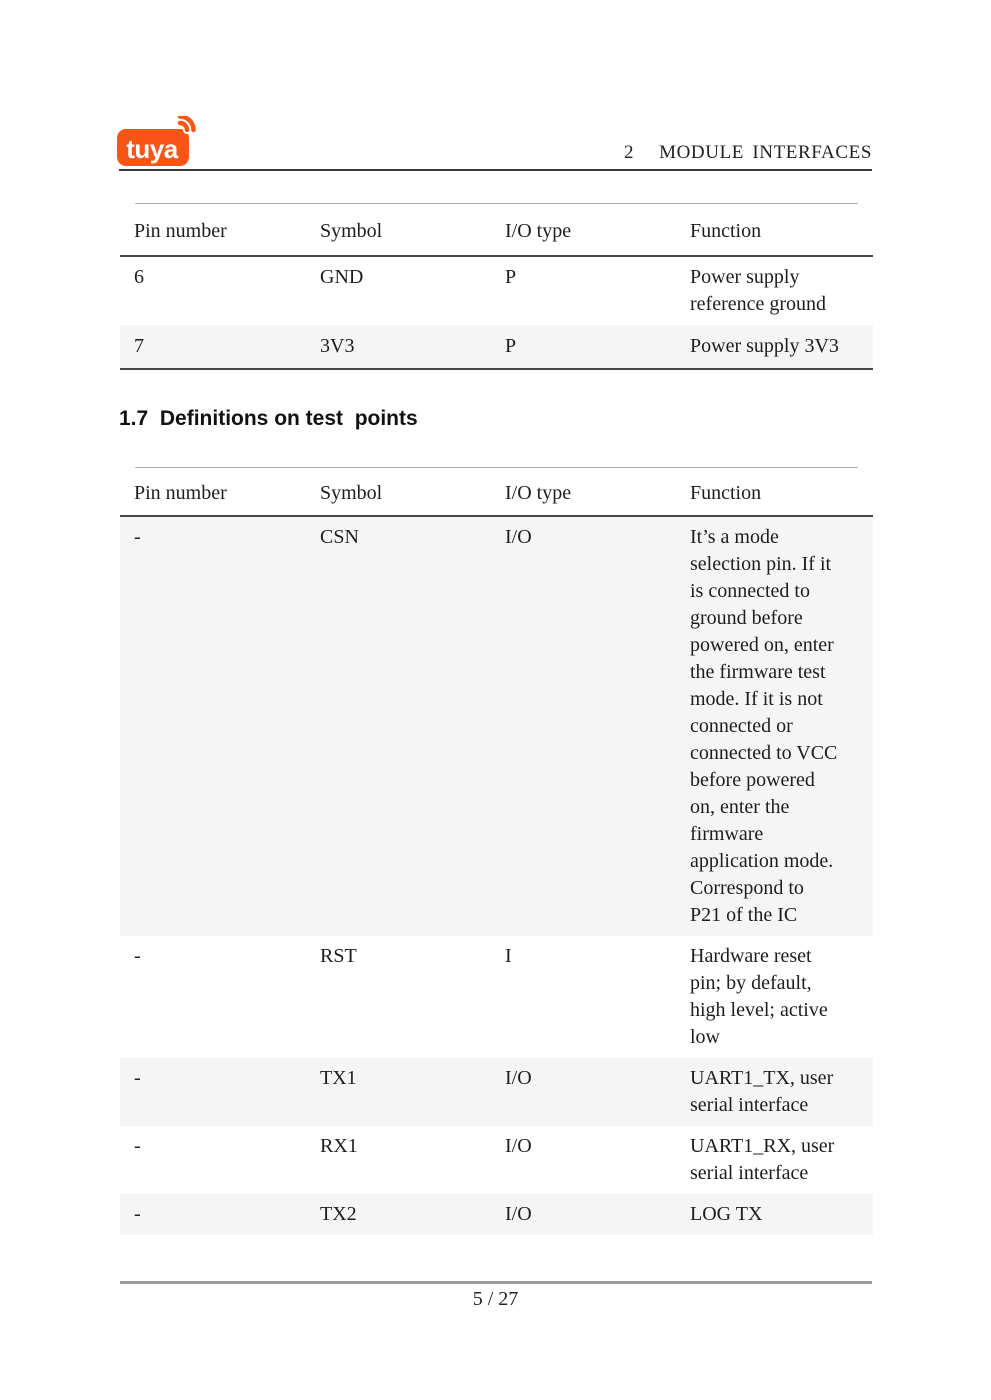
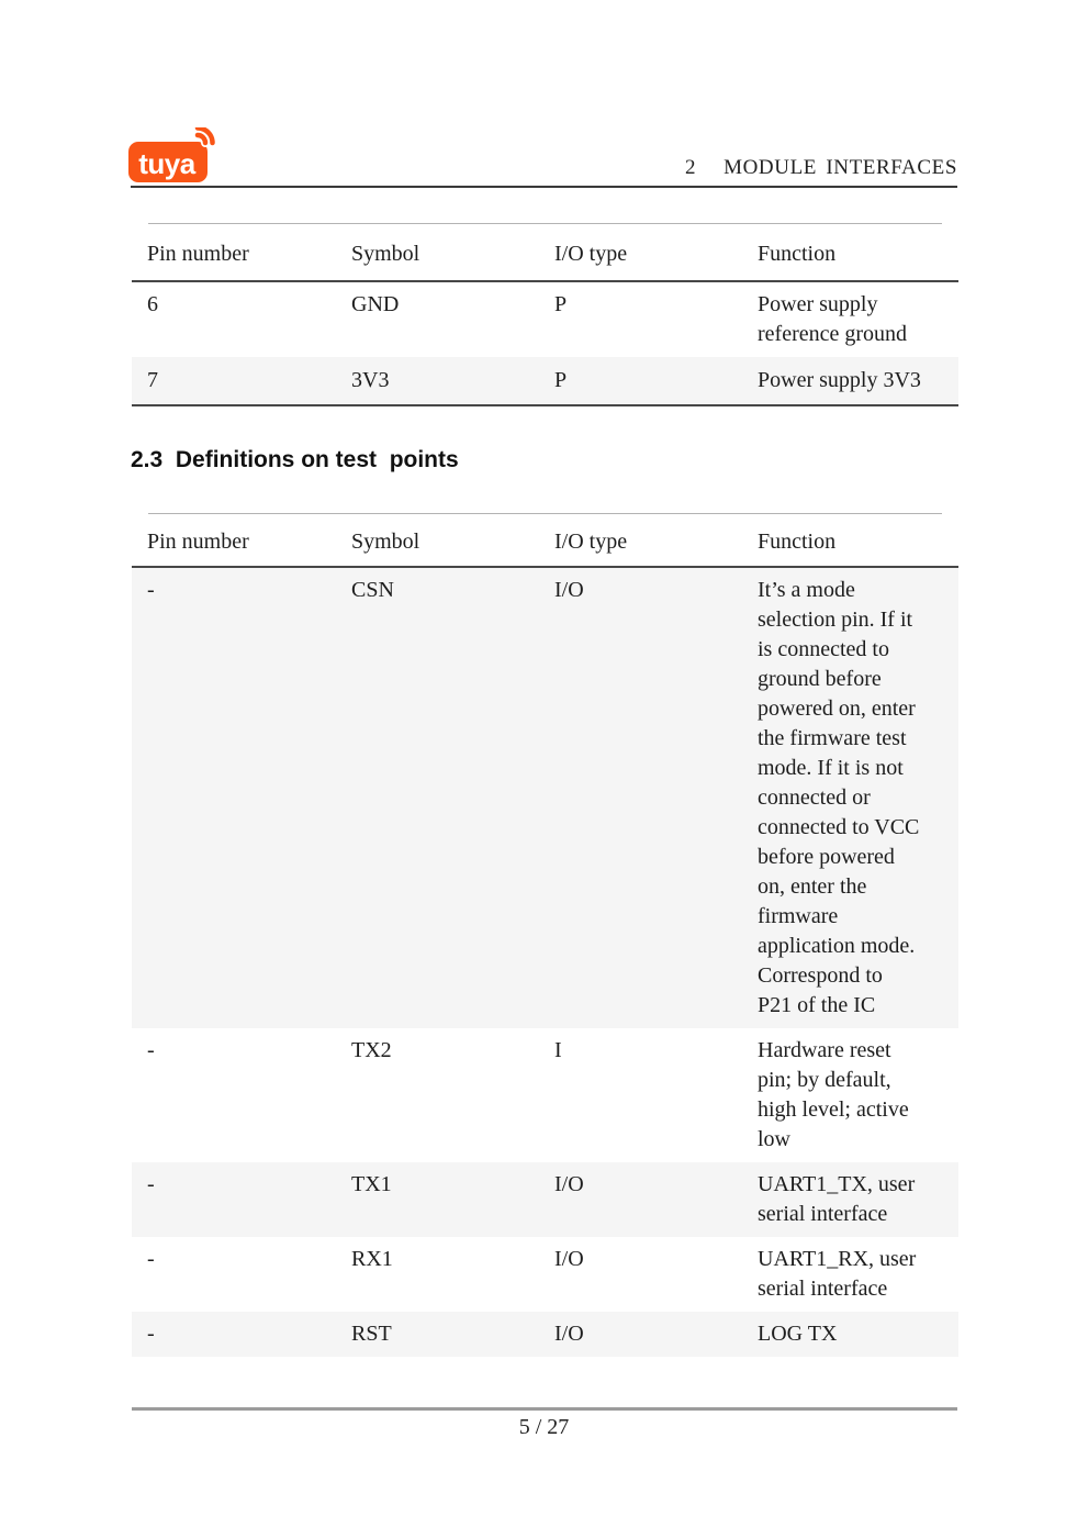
  tuya
  2 MODULE INTERFACES
  Pin number
  Symbol
  I/O type
  Function
  6
  GND
  P
  Power supply
  reference ground
  7
  3V3
  P
  Power supply 3V3
- 1.7 Definitions on test points
+ 2.3 Definitions on test points
  Pin number
  Symbol
  I/O type
  Function
  -
  CSN
  I/O
  It’s a mode
  selection pin. If it
  is connected to
  ground before
  powered on, enter
  the firmware test
  mode. If it is not
  connected or
  connected to VCC
  before powered
  on, enter the
  firmware
  application mode.
  Correspond to
  P21 of the IC
  -
- RST
+ TX2
  I
  Hardware reset
  pin; by default,
  high level; active
  low
  -
  TX1
  I/O
  UART1_TX, user
  serial interface
  -
  RX1
  I/O
  UART1_RX, user
  serial interface
  -
- TX2
+ RST
  I/O
  LOG TX
  5 / 27
